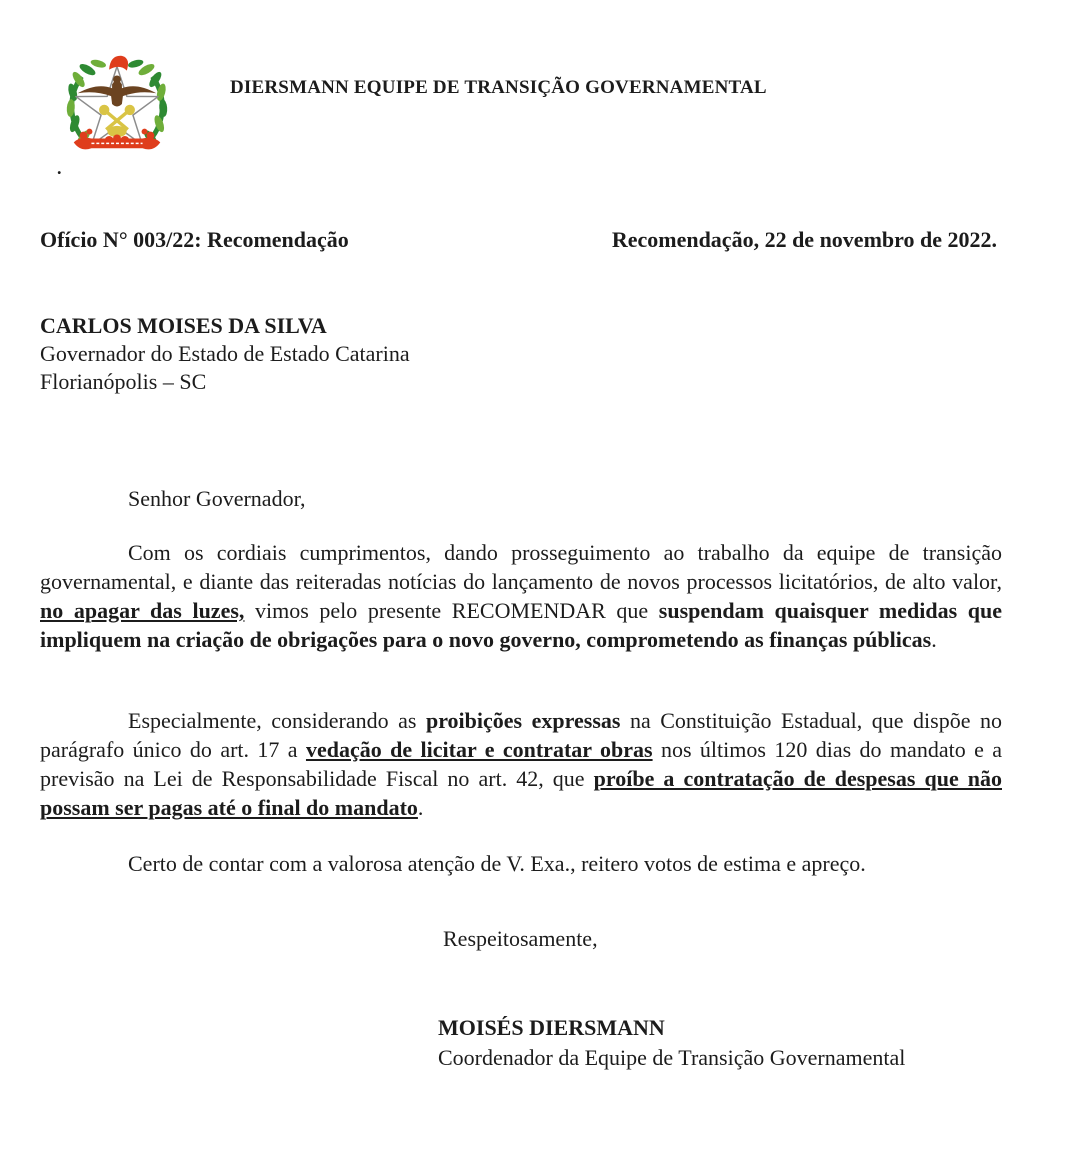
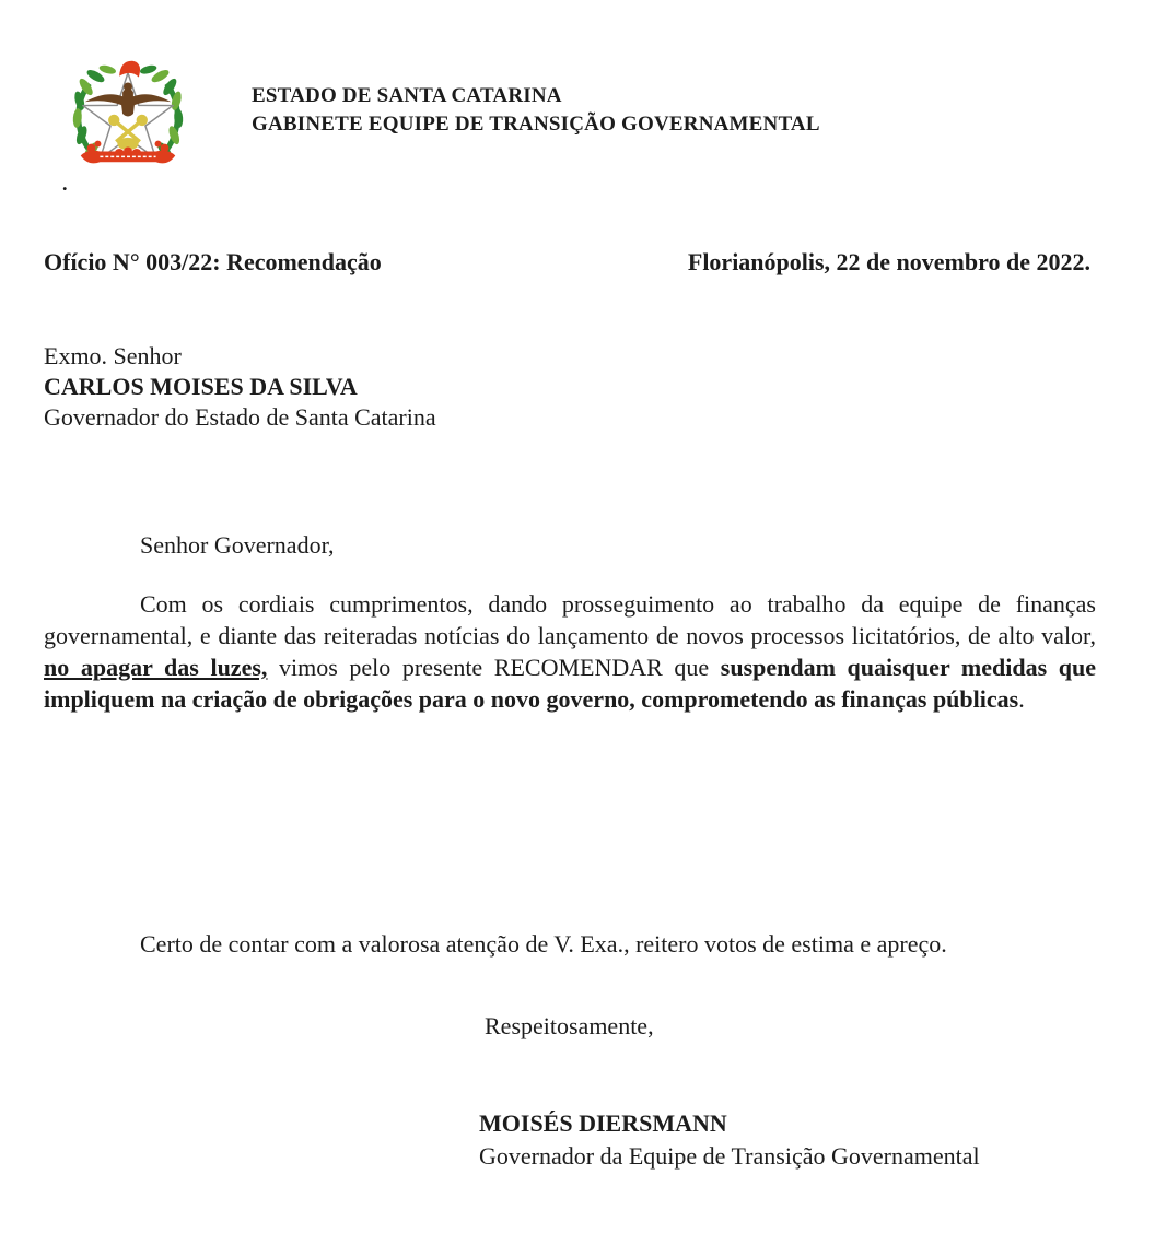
  .
+ ESTADO DE SANTA CATARINA
- DIERSMANN EQUIPE DE TRANSIÇÃO GOVERNAMENTAL
+ GABINETE EQUIPE DE TRANSIÇÃO GOVERNAMENTAL
  Ofício N° 003/22: Recomendação
- Recomendação, 22 de novembro de 2022.
+ Florianópolis, 22 de novembro de 2022.
+ Exmo. Senhor
  CARLOS MOISES DA SILVA
- Governador do Estado de Estado Catarina
+ Governador do Estado de Santa Catarina
- Florianópolis – SC
  Senhor Governador,
- Com os cordiais cumprimentos, dando prosseguimento ao trabalho da equipe de transição governamental, e diante das reiteradas notícias do lançamento de novos processos licitatórios, de alto valor, no apagar das luzes, vimos pelo presente RECOMENDAR que suspendam quaisquer medidas que impliquem na criação de obrigações para o novo governo, comprometendo as finanças públicas.
+ Com os cordiais cumprimentos, dando prosseguimento ao trabalho da equipe de finanças governamental, e diante das reiteradas notícias do lançamento de novos processos licitatórios, de alto valor, no apagar das luzes, vimos pelo presente RECOMENDAR que suspendam quaisquer medidas que impliquem na criação de obrigações para o novo governo, comprometendo as finanças públicas.
- Especialmente, considerando as proibições expressas na Constituição Estadual, que dispõe no parágrafo único do art. 17 a vedação de licitar e contratar obras nos últimos 120 dias do mandato e a previsão na Lei de Responsabilidade Fiscal no art. 42, que proíbe a contratação de despesas que não possam ser pagas até o final do mandato.
  Certo de contar com a valorosa atenção de V. Exa., reitero votos de estima e apreço.
  Respeitosamente,
  MOISÉS DIERSMANN
- Coordenador da Equipe de Transição Governamental
+ Governador da Equipe de Transição Governamental
